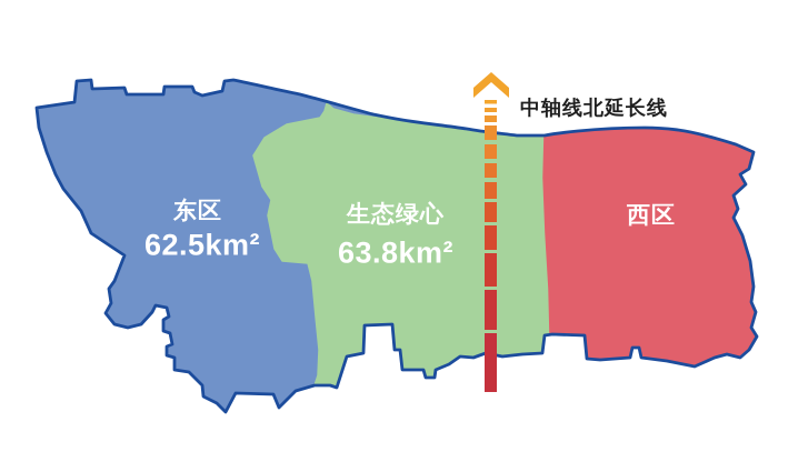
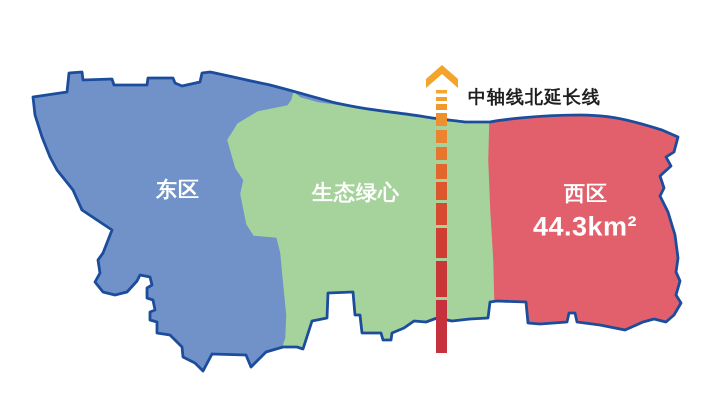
  东区
- 62.5km²
  生态绿心
- 63.8km²
  西区
+ 44.3km²
  中轴线北延长线
